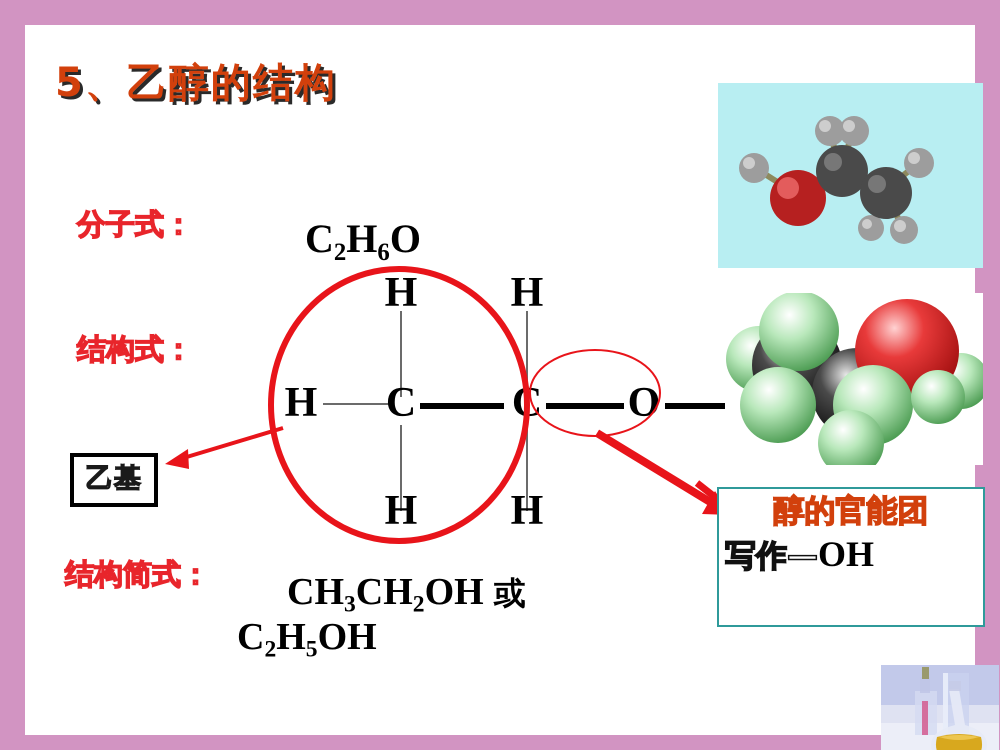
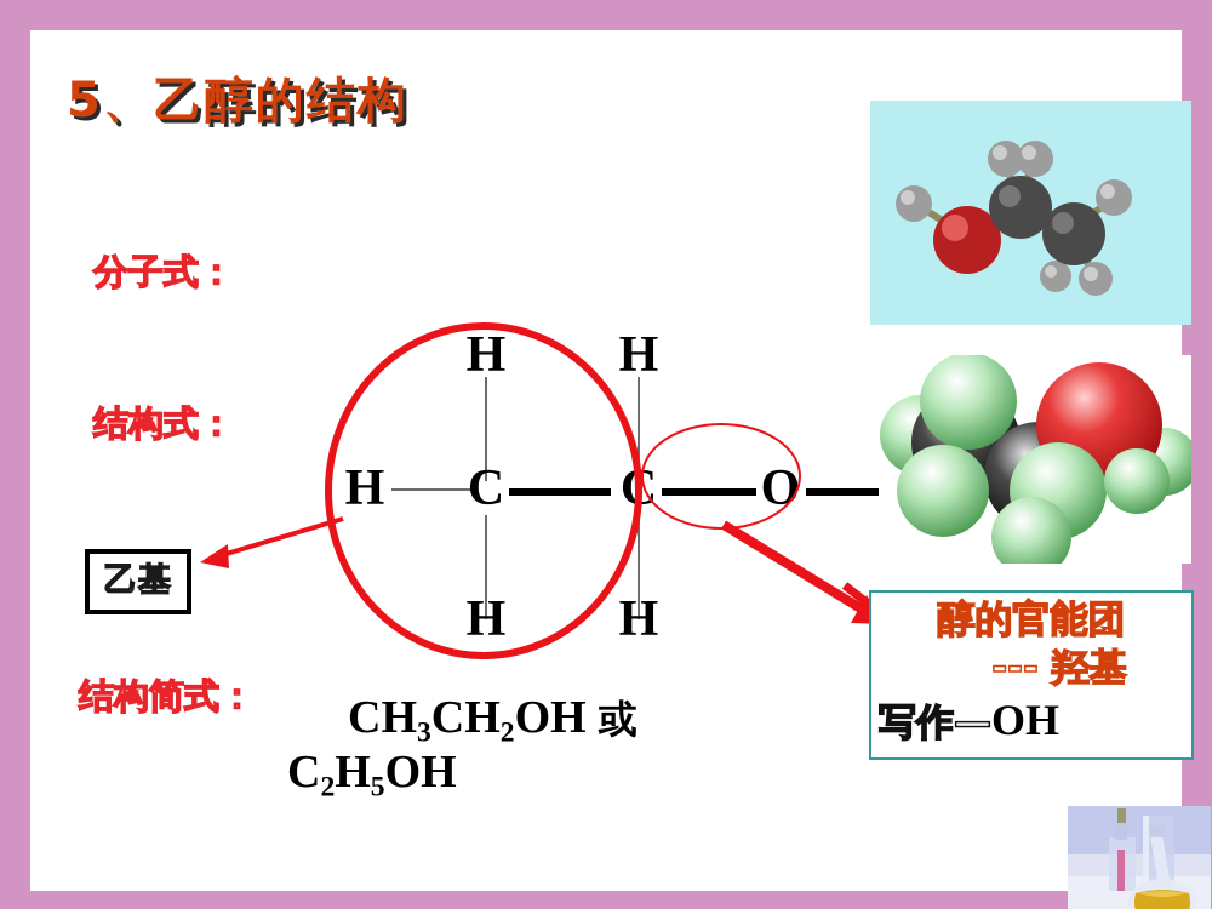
  5、乙醇的结构
  分子式：
  结构式：
  结构简式：
- C2H6O
  H
  C
  O
  H
  H
  H
  H
  乙基
  CH3CH2OH 或
  C2H5OH
  醇的官能团
+ --- 羟基
  写作—OH
